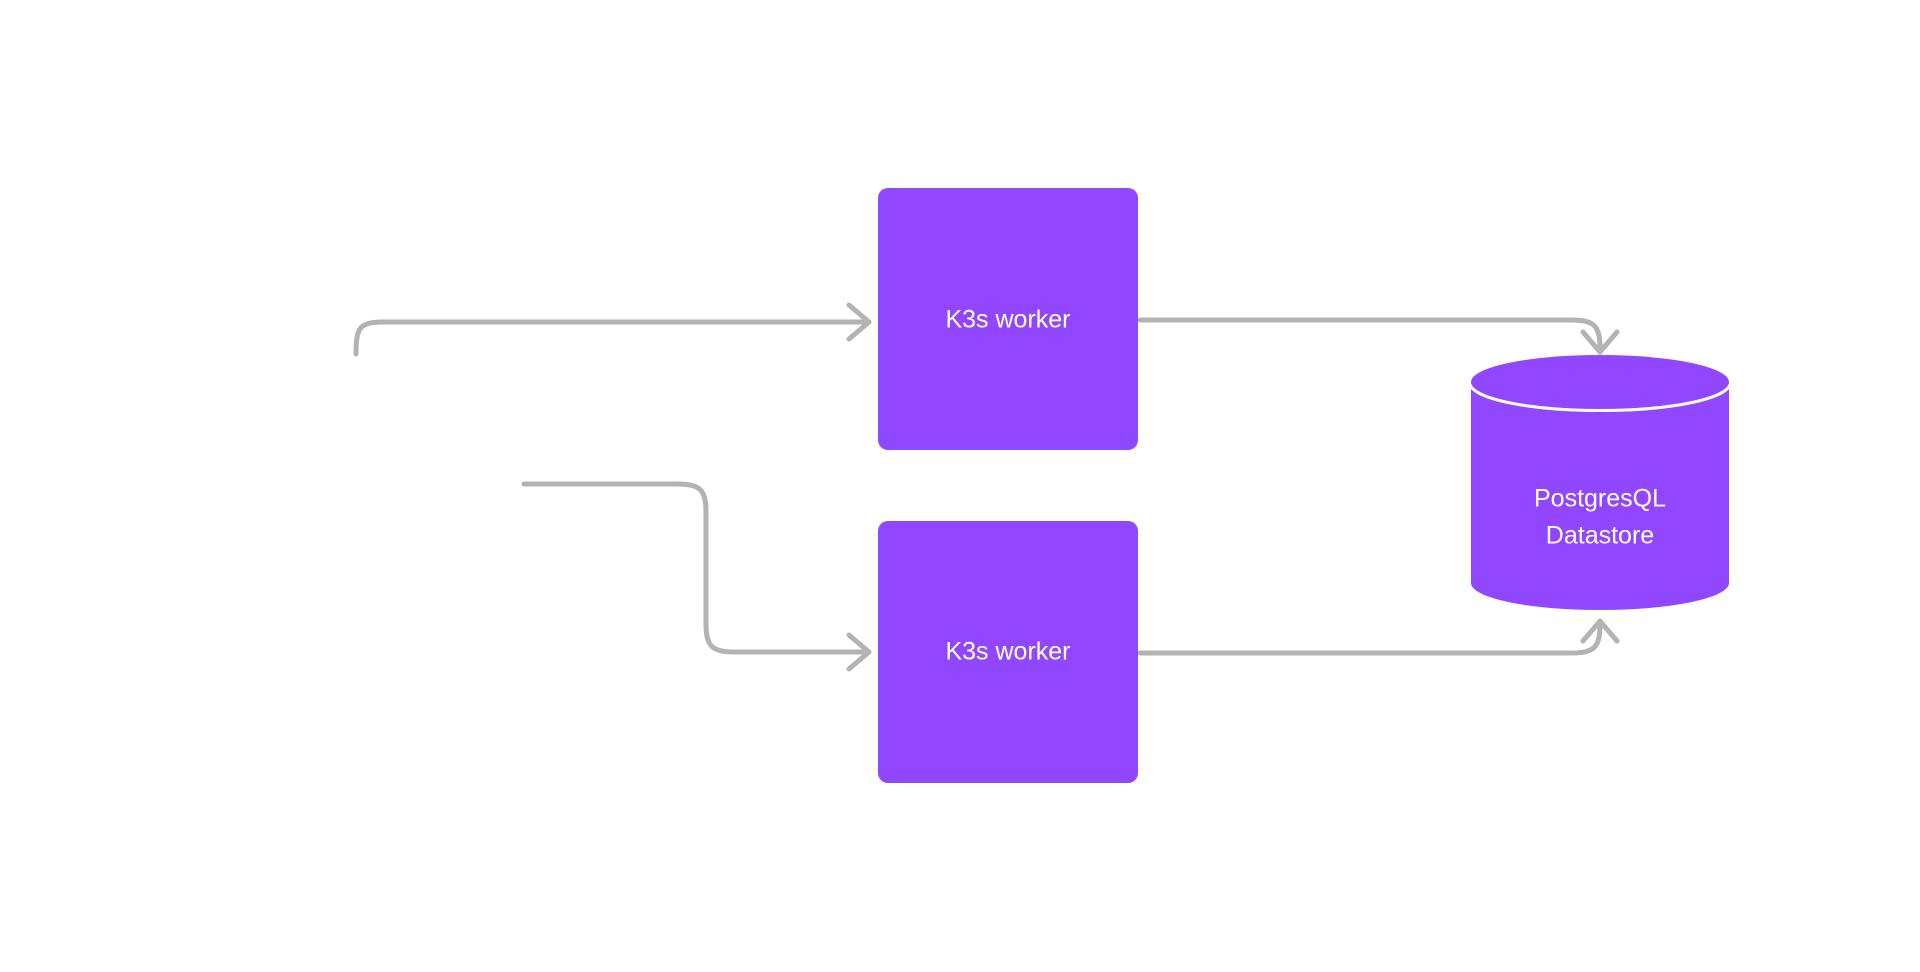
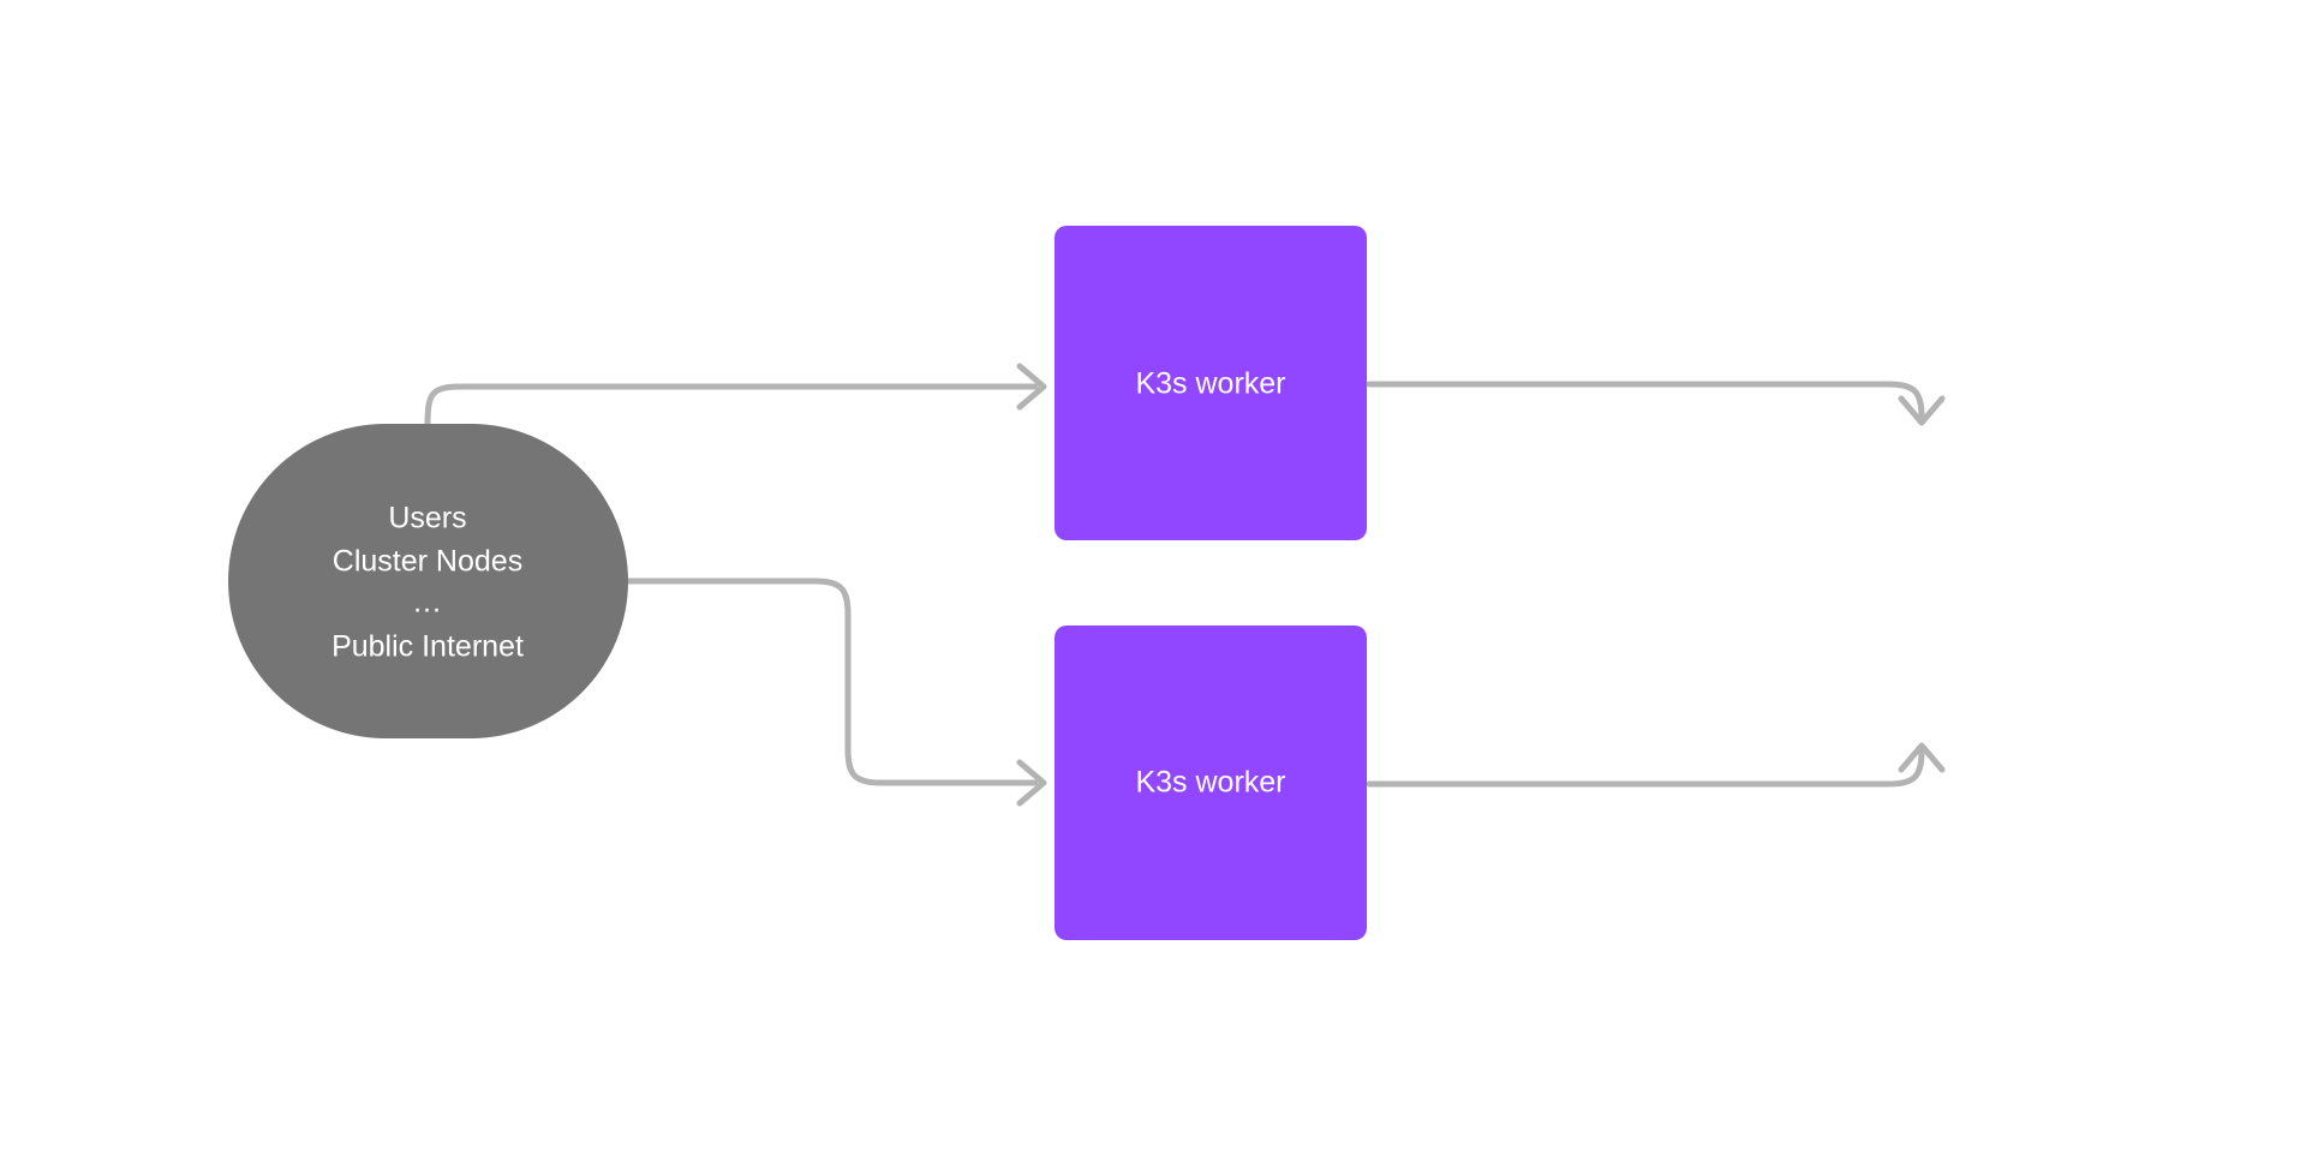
+ Users
+ Cluster Nodes
+ ...
+ Public Internet
  K3s worker
  K3s worker
- PostgresQL
- Datastore
